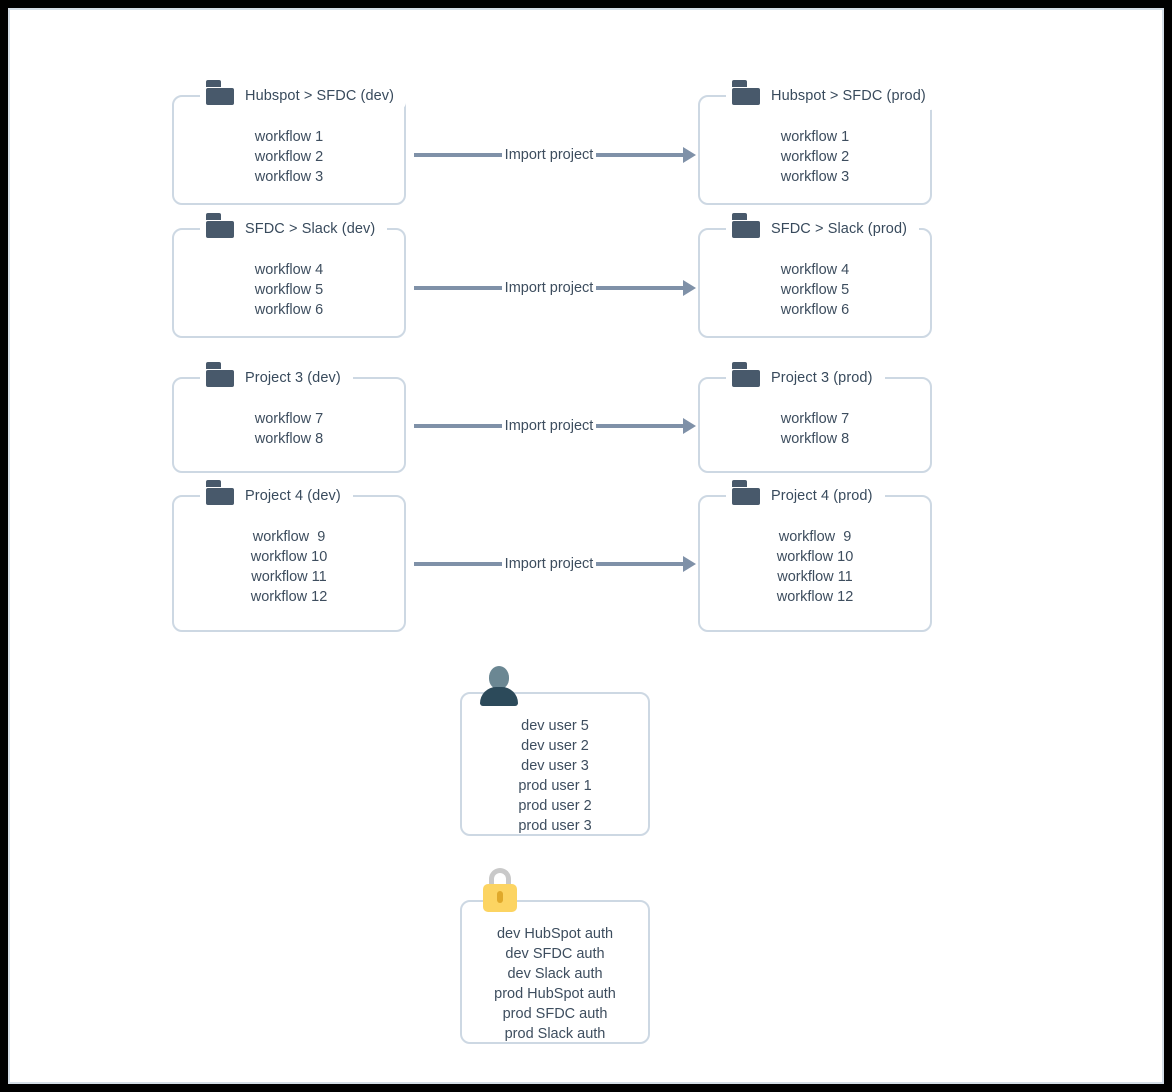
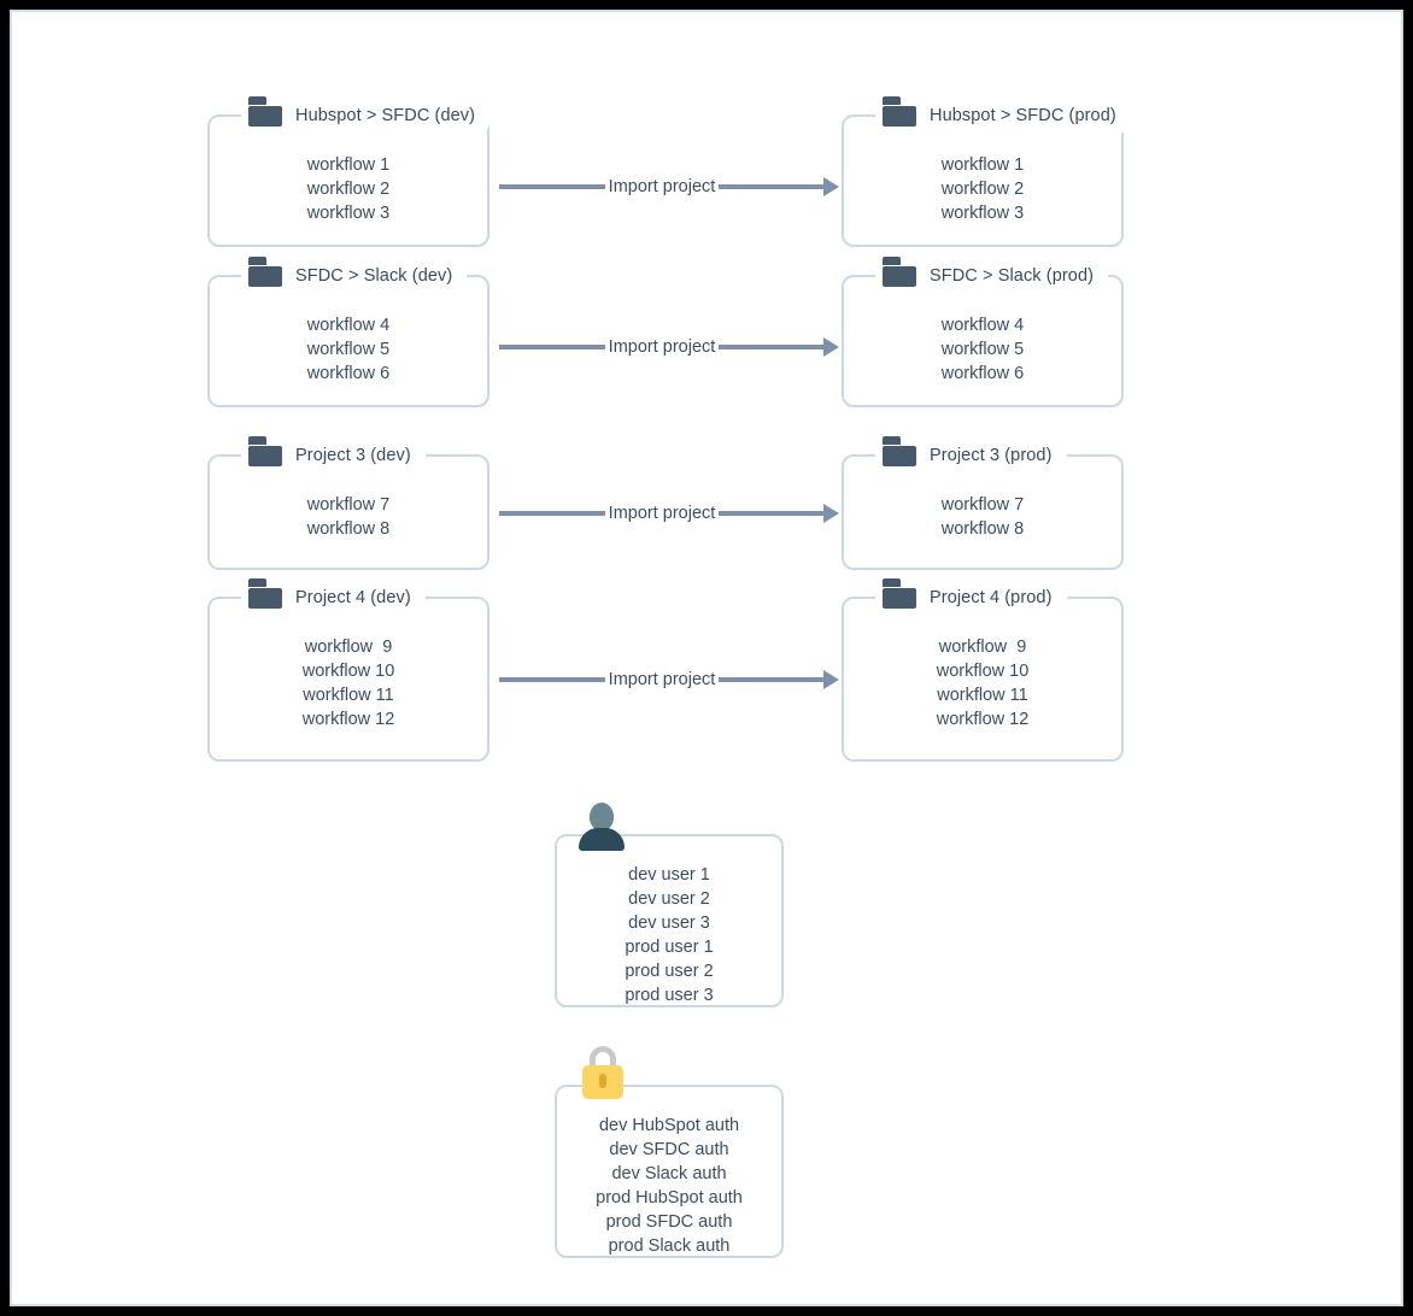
  Hubspot > SFDC (dev)
  workflow 1
  workflow 2
  workflow 3
  Import project
  Hubspot > SFDC (prod)
  workflow 1
  workflow 2
  workflow 3
  SFDC > Slack (dev)
  workflow 4
  workflow 5
  workflow 6
  Import project
  SFDC > Slack (prod)
  workflow 4
  workflow 5
  workflow 6
  Project 3 (dev)
  workflow 7
  workflow 8
  Import project
  Project 3 (prod)
  workflow 7
  workflow 8
  Project 4 (dev)
  workflow 9
  workflow 10
  workflow 11
  workflow 12
  Import project
  Project 4 (prod)
  workflow 9
  workflow 10
  workflow 11
  workflow 12
- dev user 5
+ dev user 1
  dev user 2
  dev user 3
  prod user 1
  prod user 2
  prod user 3
  dev HubSpot auth
  dev SFDC auth
  dev Slack auth
  prod HubSpot auth
  prod SFDC auth
  prod Slack auth
